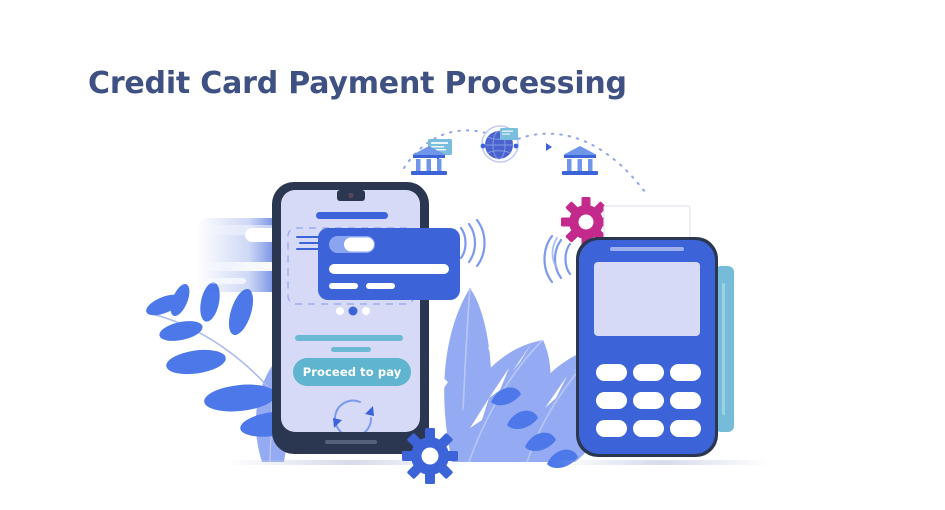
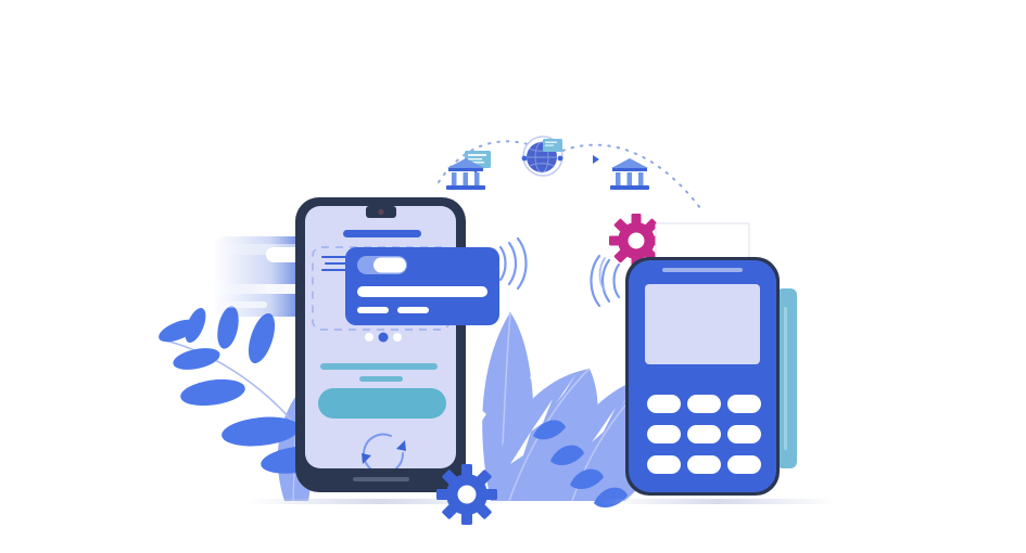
- Credit Card Payment Processing
- Proceed to pay
